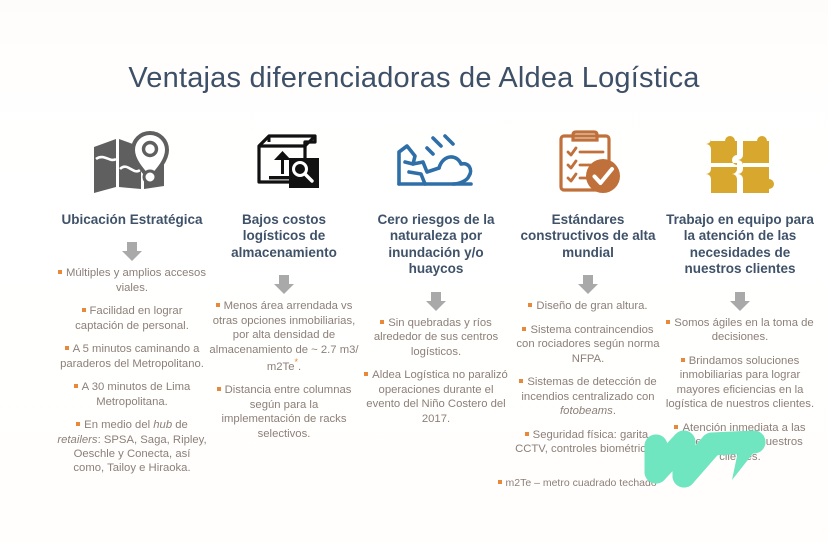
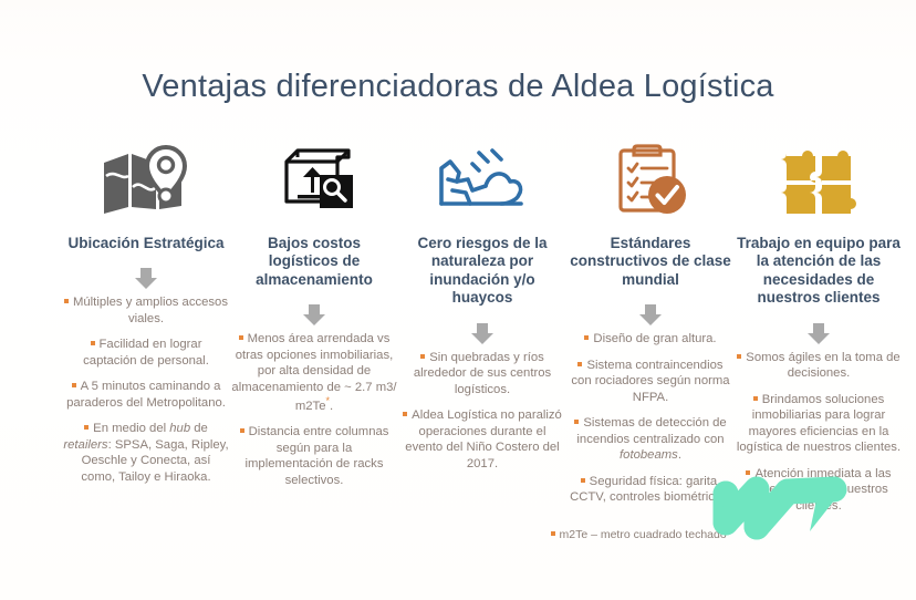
  Ventajas diferenciadoras de Aldea Logística
  Ubicación Estratégica
  Múltiples y amplios accesos viales.
  Facilidad en lograr captación de personal.
  A 5 minutos caminando a paraderos del Metropolitano.
- A 30 minutos de Lima Metropolitana.
  En medio del hub de retailers: SPSA, Saga, Ripley, Oeschle y Conecta, así como, Tailoy e Hiraoka.
  Bajos costos logísticos de almacenamiento
  Menos área arrendada vs otras opciones inmobiliarias, por alta densidad de almacenamiento de ~ 2.7 m3/ m2Te*.
  Distancia entre columnas según para la implementación de racks selectivos.
  Cero riesgos de la naturaleza por inundación y/o huaycos
  Sin quebradas y ríos alrededor de sus centros logísticos.
  Aldea Logística no paralizó operaciones durante el evento del Niño Costero del 2017.
- Estándares constructivos de alta mundial
+ Estándares constructivos de clase mundial
  Diseño de gran altura.
  Sistema contraincendios con rociadores según norma NFPA.
  Sistemas de detección de incendios centralizado con fotobeams.
  Seguridad física: garita, CCTV, controles biométric
  Trabajo en equipo para la atención de las necesidades de nuestros clientes
  Somos ágiles en la toma de decisiones.
  Brindamos soluciones inmobiliarias para lograr mayores eficiencias en la logística de nuestros clientes.
  m2Te – metro cuadrado techad
